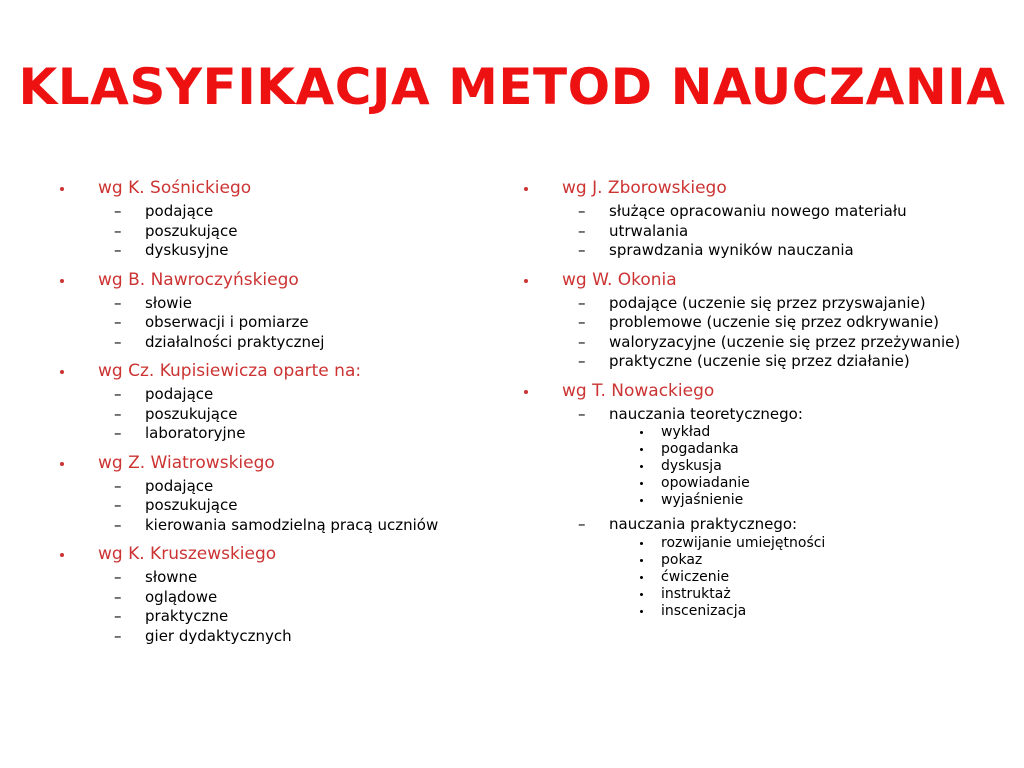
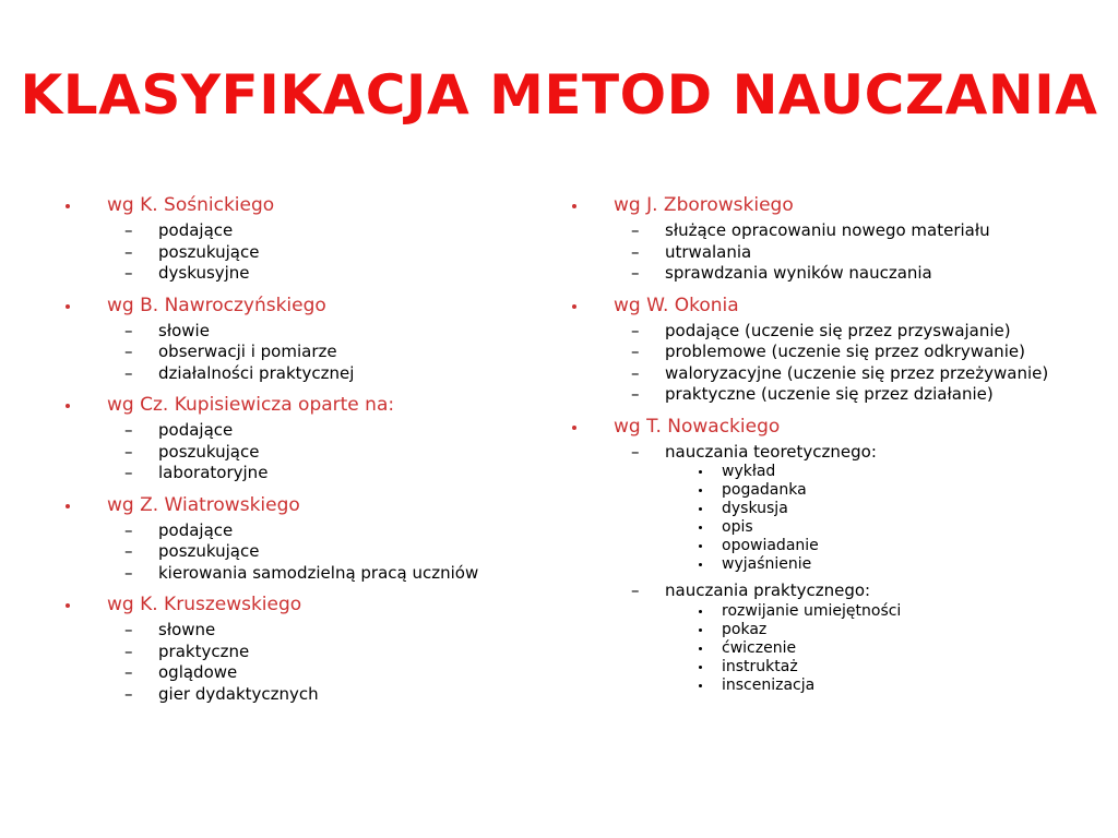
  KLASYFIKACJA METOD NAUCZANIA
  wg K. Sośnickiego
  –
  podające
  –
  poszukujące
  –
  dyskusyjne
  wg B. Nawroczyńskiego
  –
  słowie
  –
  obserwacji i pomiarze
  –
  działalności praktycznej
  wg Cz. Kupisiewicza oparte na:
  –
  podające
  –
  poszukujące
  –
  laboratoryjne
  wg Z. Wiatrowskiego
  –
  podające
  –
  poszukujące
  –
  kierowania samodzielną pracą uczniów
  wg K. Kruszewskiego
  –
  słowne
  –
- oglądowe
+ praktyczne
  –
- praktyczne
+ oglądowe
  –
  gier dydaktycznych
  wg J. Zborowskiego
  –
  służące opracowaniu nowego materiału
  –
  utrwalania
  –
  sprawdzania wyników nauczania
  wg W. Okonia
  –
  podające (uczenie się przez przyswajanie)
  –
  problemowe (uczenie się przez odkrywanie)
  –
  waloryzacyjne (uczenie się przez przeżywanie)
  –
  praktyczne (uczenie się przez działanie)
  wg T. Nowackiego
  –
  nauczania teoretycznego:
  wykład
  pogadanka
  dyskusja
+ opis
  opowiadanie
  wyjaśnienie
  –
  nauczania praktycznego:
  rozwijanie umiejętności
  pokaz
  ćwiczenie
  instruktaż
  inscenizacja
